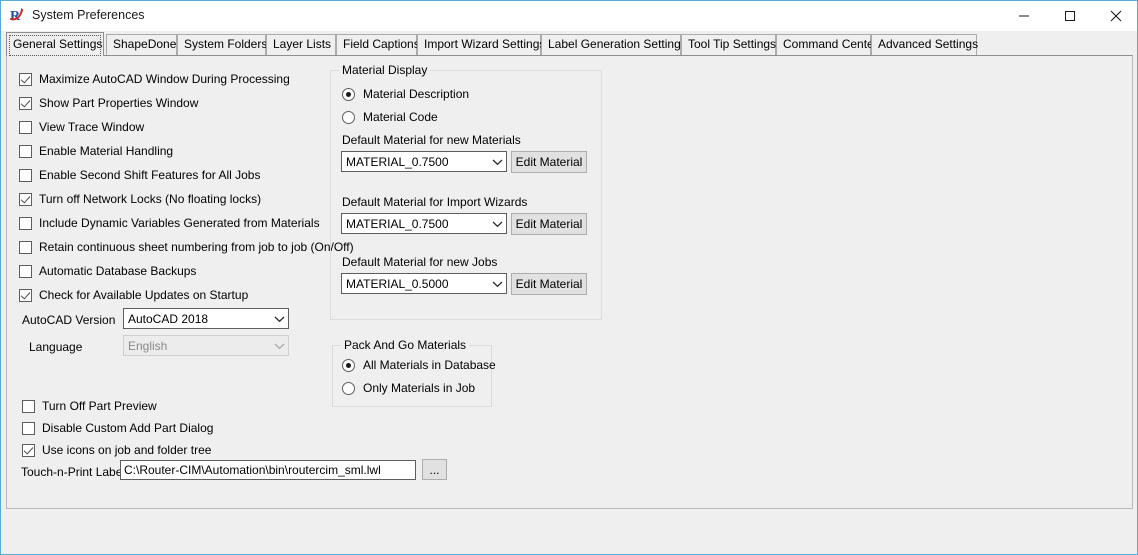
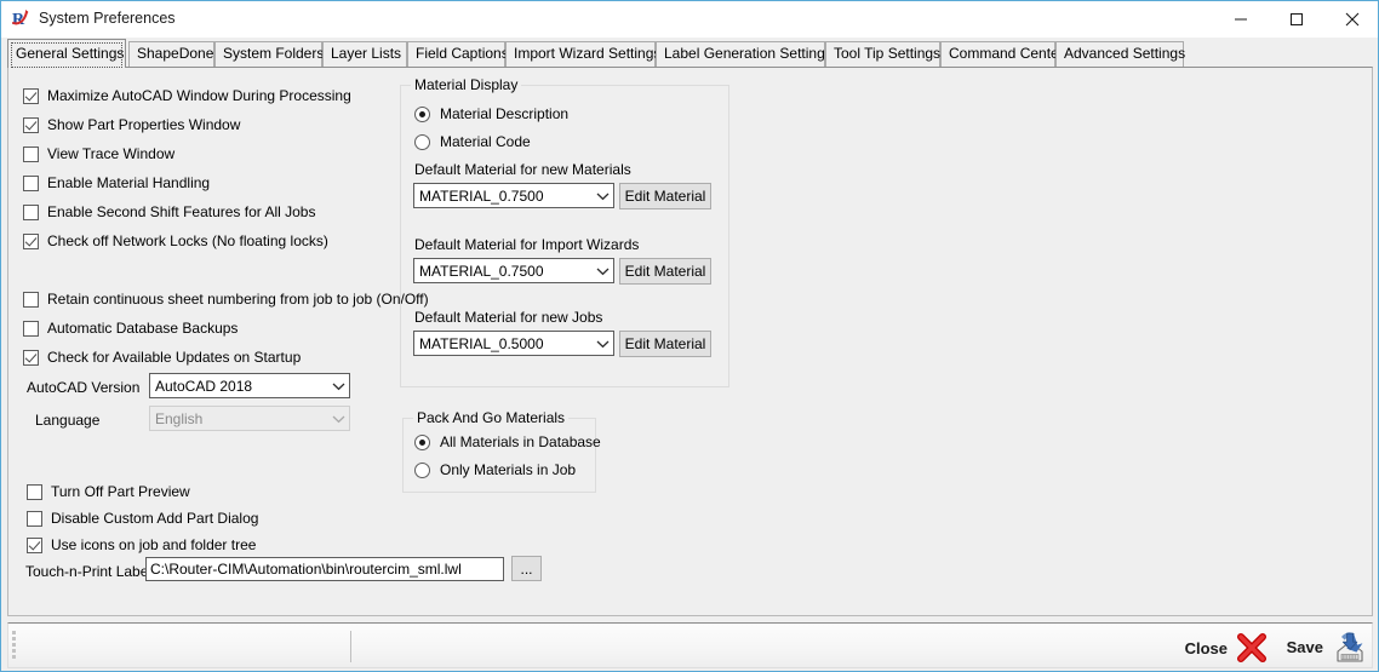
  R
  System Preferences
  General Settings
  ShapeDone
  System Folders
  Layer Lists
  Field Caption
  Import Wizard Setting
  Label Generation Setting
  Tool Tip Settings
  Command Cent
  Advanced Settings
  Maximize AutoCAD Window During Processing
  Show Part Properties Window
  View Trace Window
  Enable Material Handling
  Enable Second Shift Features for All Jobs
- Turn off Network Locks (No floating locks)
+ Check off Network Locks (No floating locks)
- Include Dynamic Variables Generated from Materials
  Retain continuous sheet numbering from job to job (On/Off)
  Automatic Database Backups
  Check for Available Updates on Startup
  AutoCAD Version
  AutoCAD 2018
  Language
  English
  Turn Off Part Preview
  Disable Custom Add Part Dialog
  Use icons on job and folder tree
  Touch-n-Print Lab
  C:\Router-CIM\Automation\bin\routercim_sml.lwl
  ...
  Material Display
  Material Description
  Material Code
  Default Material for new Materials
  MATERIAL_0.7500
  Edit Material
  Default Material for Import Wizards
  MATERIAL_0.7500
  Edit Material
  Default Material for new Jobs
  MATERIAL_0.5000
  Edit Material
  Pack And Go Materials
  All Materials in Database
  Only Materials in Job
+ Close
+ Save
